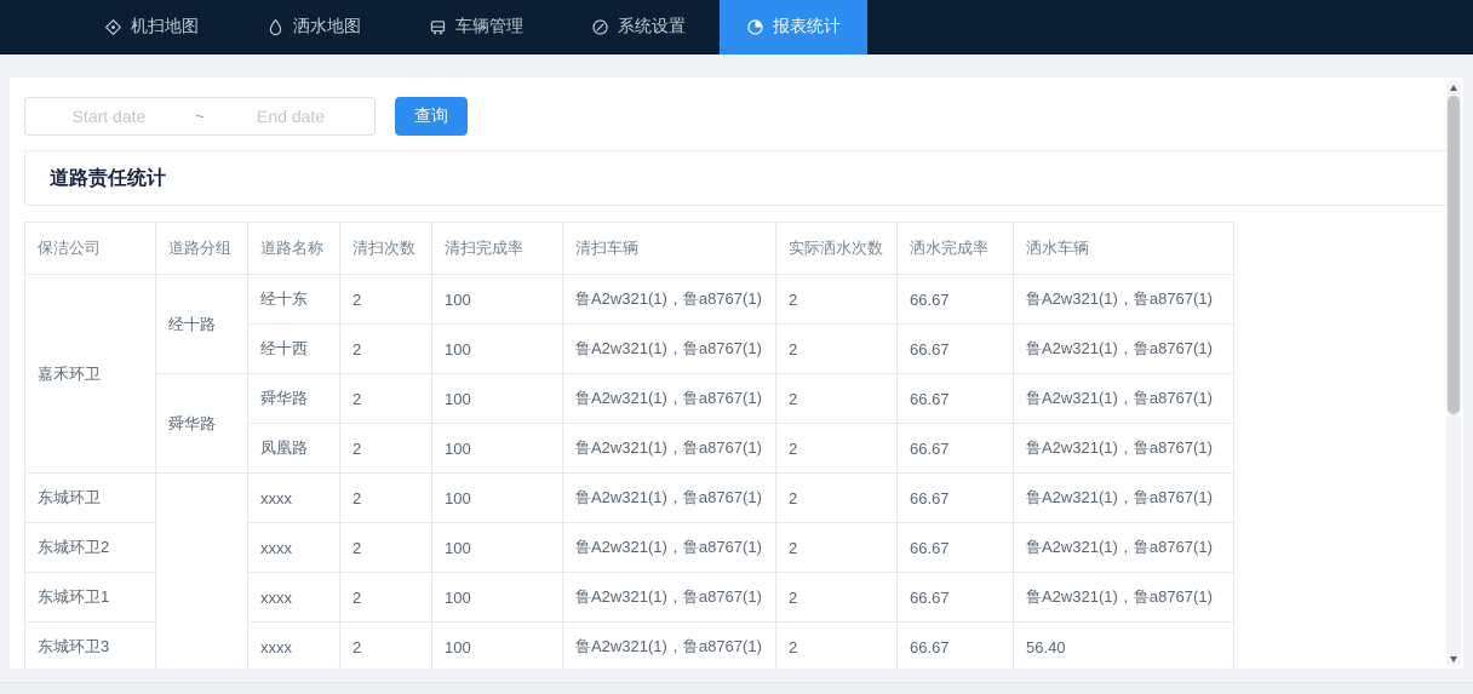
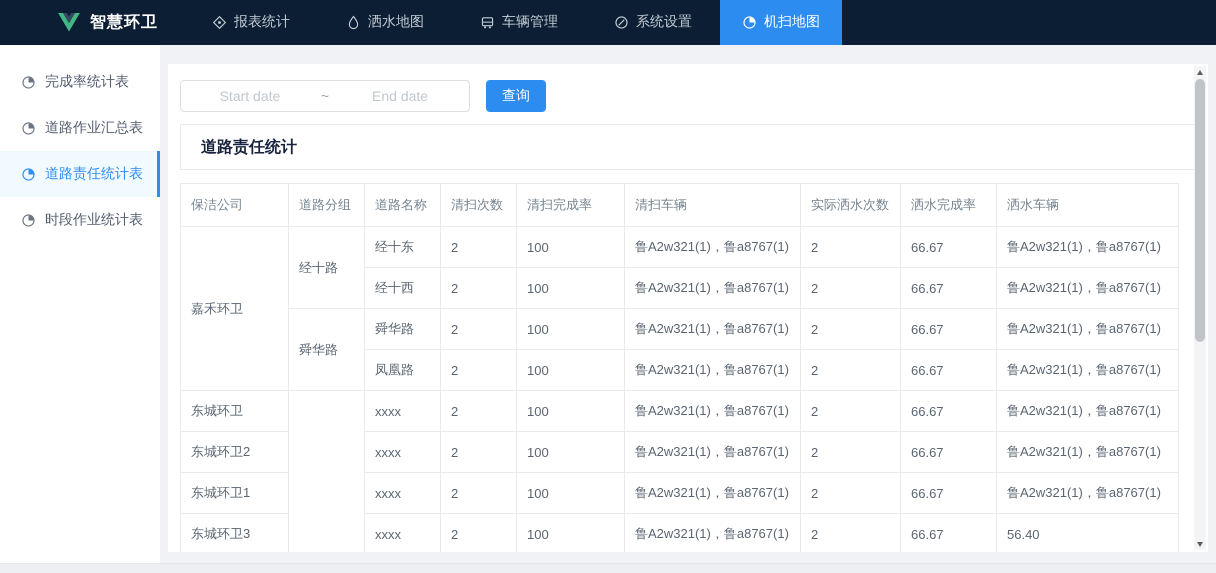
+ 智慧环卫
- 机扫地图
+ 报表统计
  洒水地图
  车辆管理
  系统设置
- 报表统计
+ 机扫地图
+ 完成率统计表
+ 道路作业汇总表
+ 道路责任统计表
+ 时段作业统计表
  Start date
  ~
  End date
  查询
  道路责任统计
  保洁公司	道路分组	道路名称	清扫次数	清扫完成率	清扫车辆	实际洒水次数	洒水完成率	洒水车辆
  嘉禾环卫	经十路	经十东	2	100	鲁A2w321(1)，鲁a8767(1)	2	66.67	鲁A2w321(1)，鲁a8767(1)
  经十西	2	100	鲁A2w321(1)，鲁a8767(1)	2	66.67	鲁A2w321(1)，鲁a8767(1)
  舜华路	舜华路	2	100	鲁A2w321(1)，鲁a8767(1)	2	66.67	鲁A2w321(1)，鲁a8767(1)
  凤凰路	2	100	鲁A2w321(1)，鲁a8767(1)	2	66.67	鲁A2w321(1)，鲁a8767(1)
  东城环卫		xxxx	2	100	鲁A2w321(1)，鲁a8767(1)	2	66.67	鲁A2w321(1)，鲁a8767(1)
  东城环卫2	xxxx	2	100	鲁A2w321(1)，鲁a8767(1)	2	66.67	鲁A2w321(1)，鲁a8767(1)
  东城环卫1	xxxx	2	100	鲁A2w321(1)，鲁a8767(1)	2	66.67	鲁A2w321(1)，鲁a8767(1)
  东城环卫3	xxxx	2	100	鲁A2w321(1)，鲁a8767(1)	2	66.67	56.40
